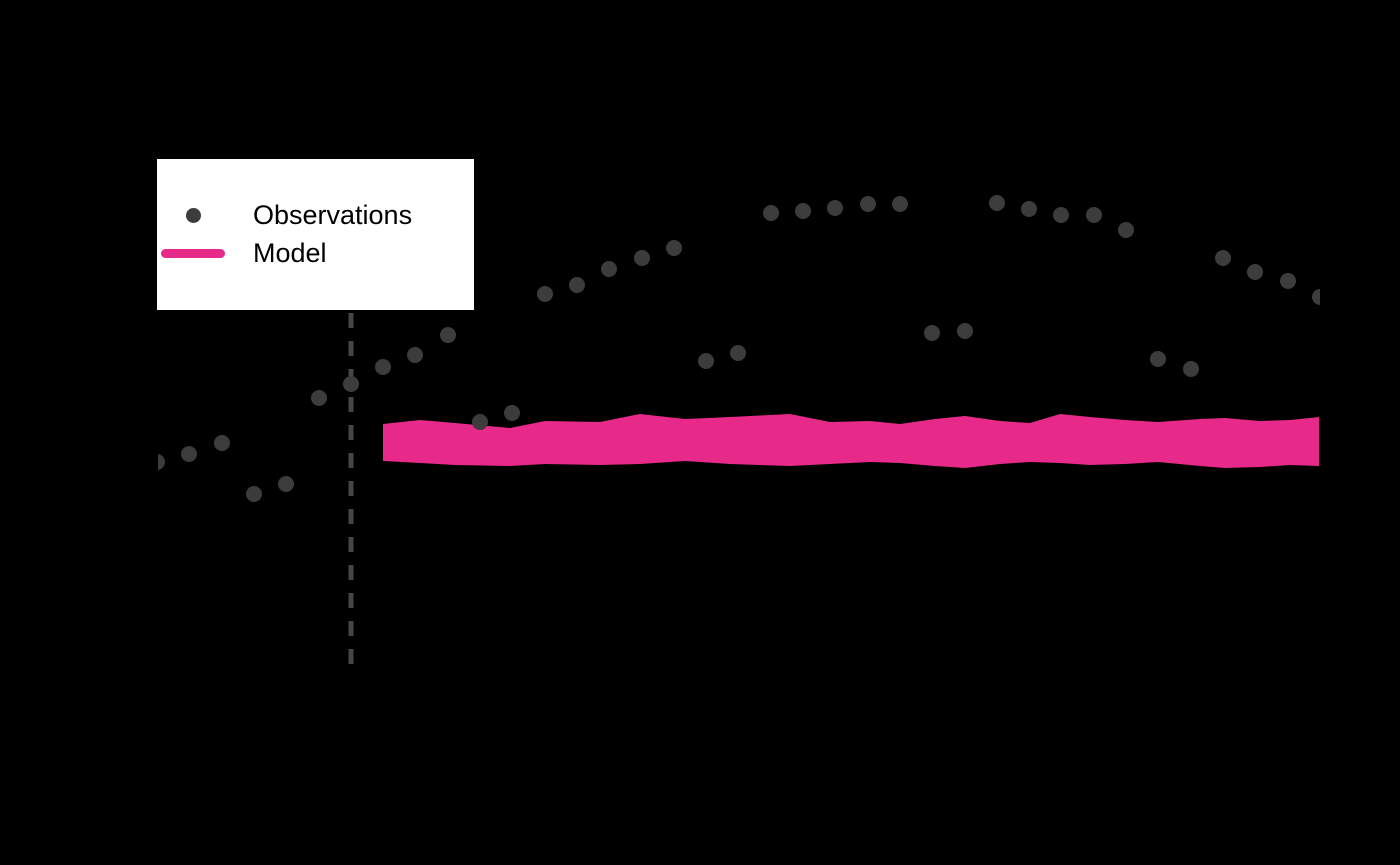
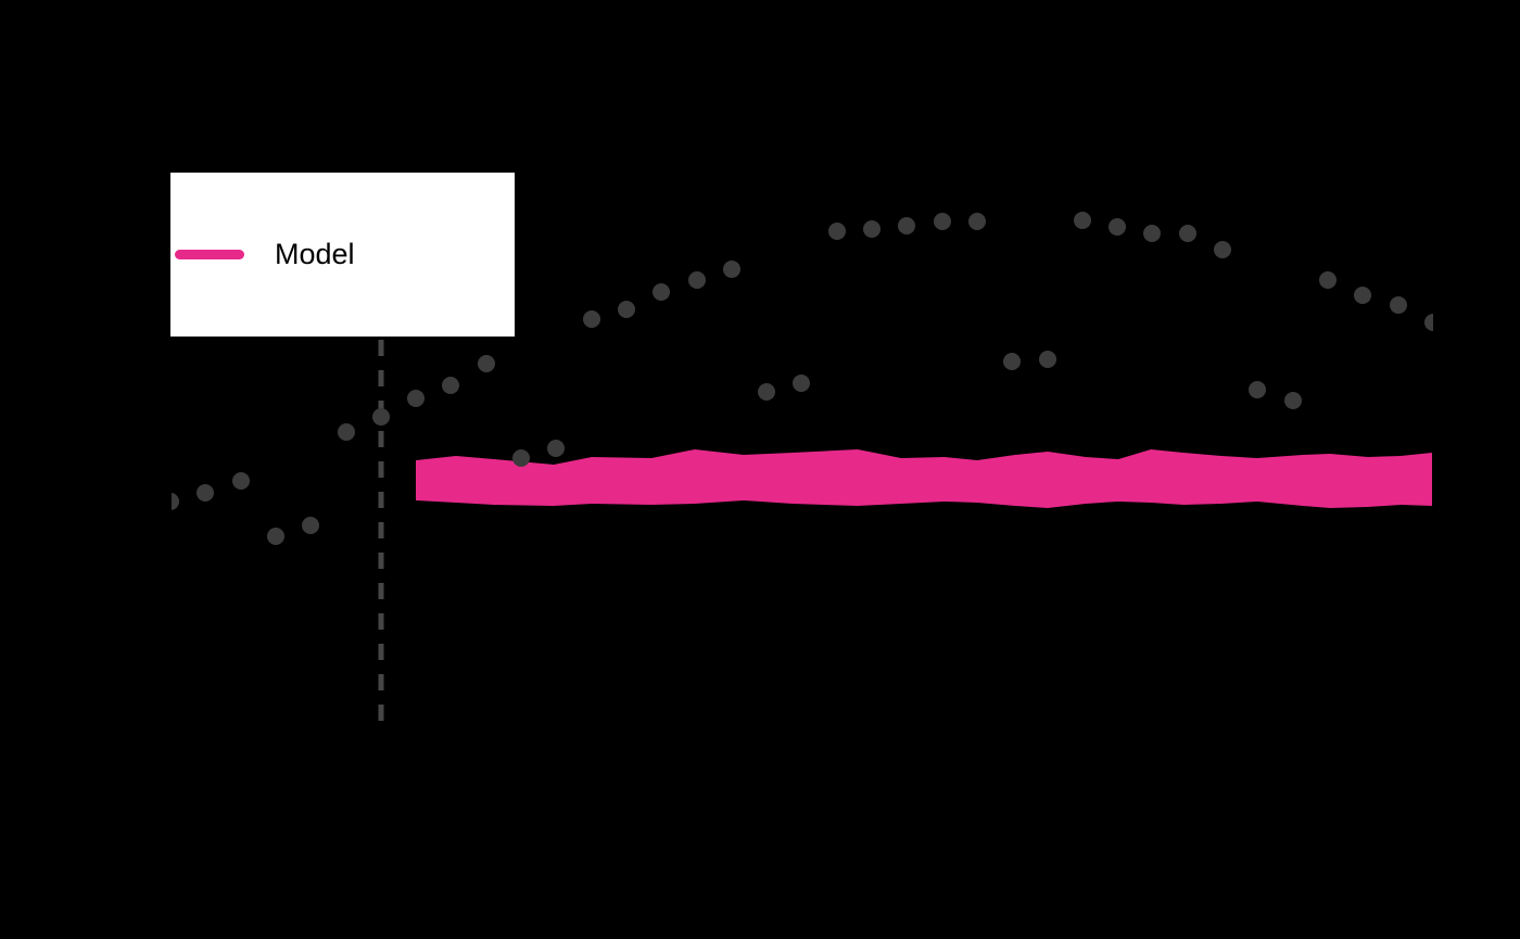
- Observations
  Model
